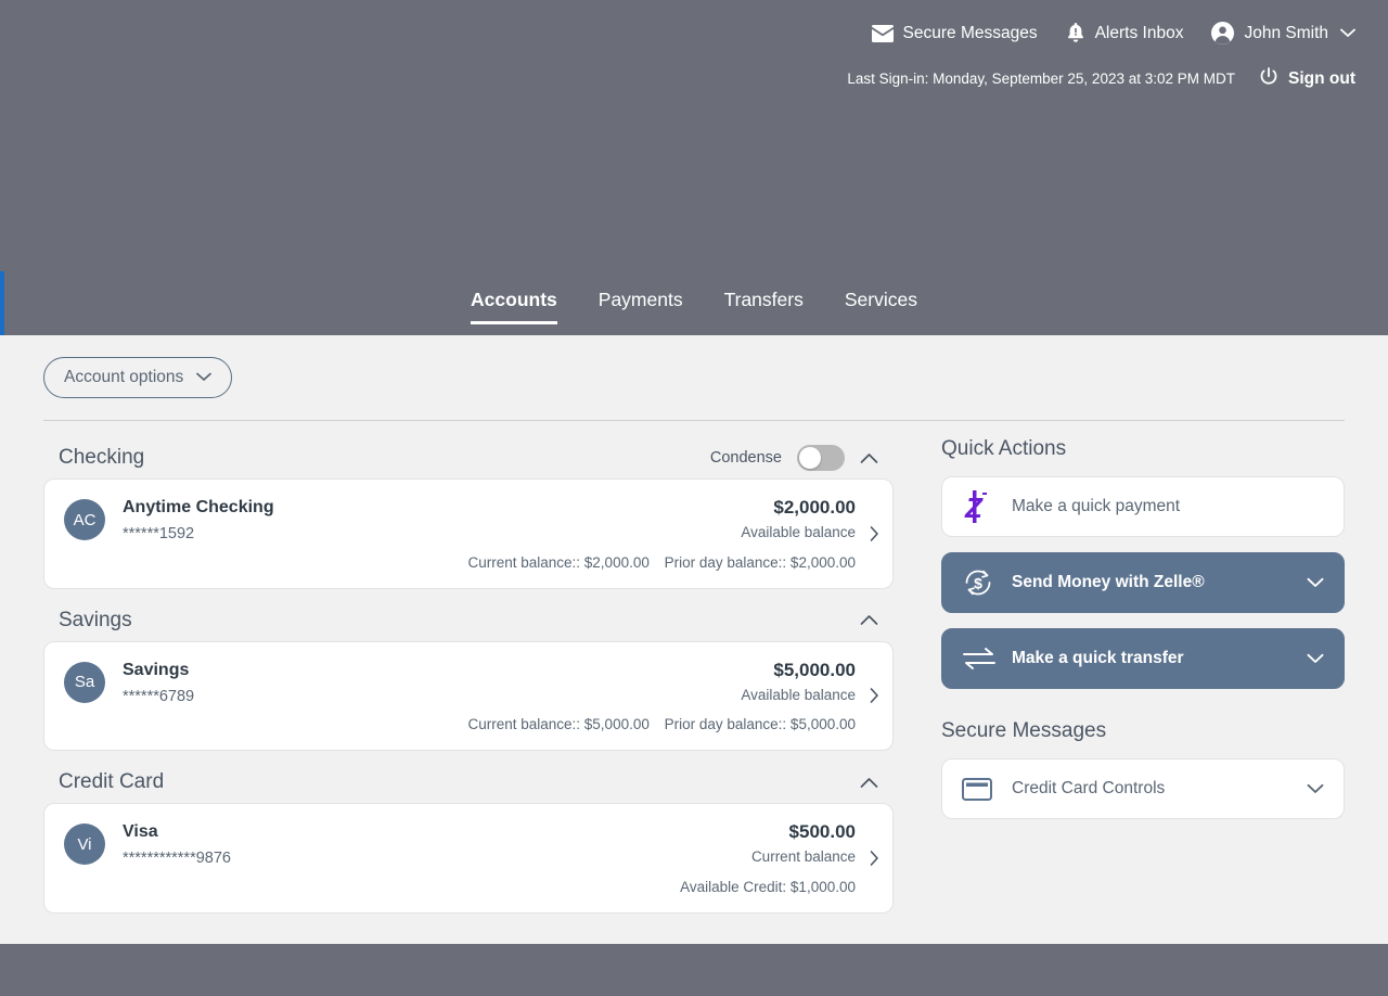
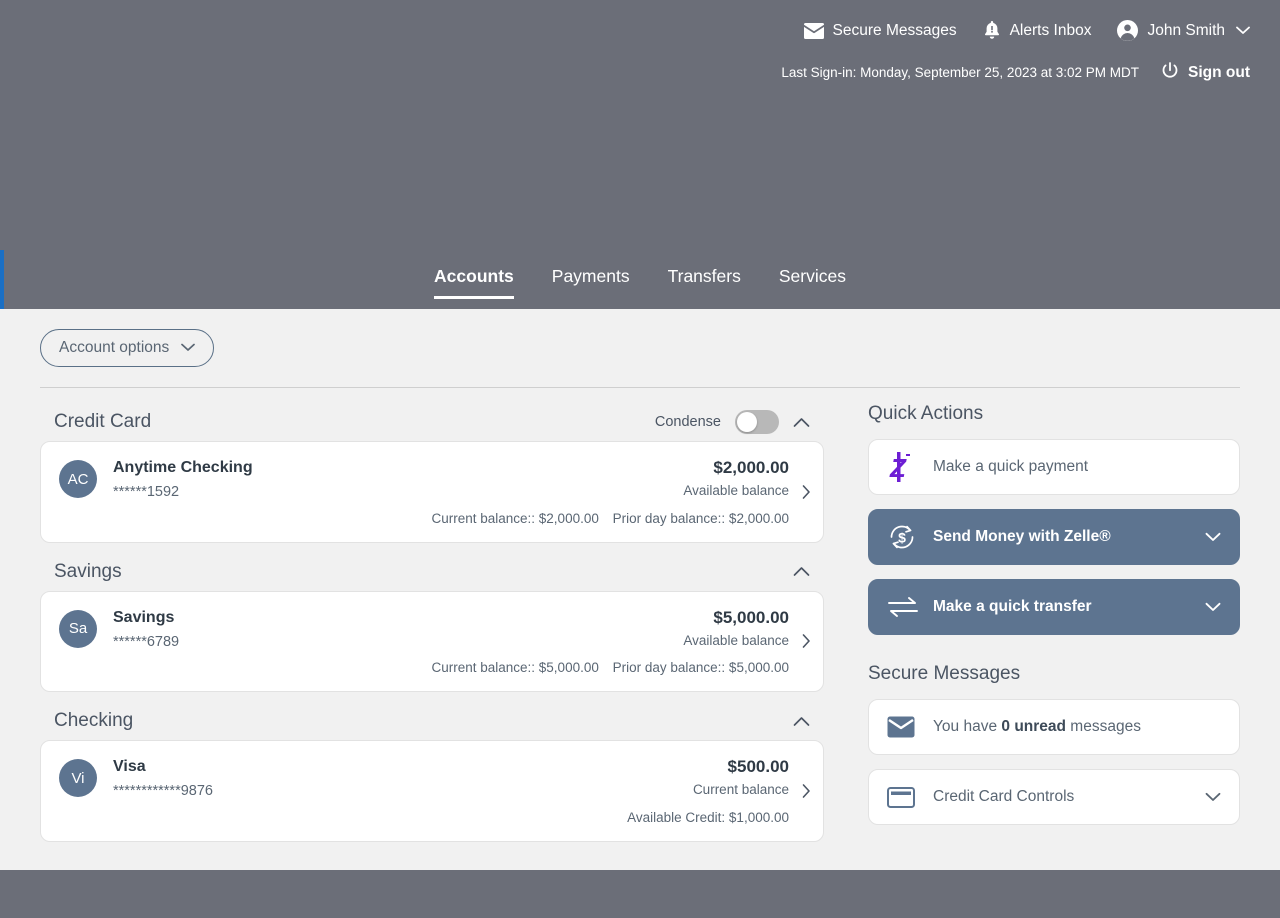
  Secure Messages
  Alerts Inbox
  John Smith
  Last Sign-in: Monday, September 25, 2023 at 3:02 PM MDT
  Sign out
  Accounts
  Payments
  Transfers
  Services
  Account options
- Checking
+ Credit Card
  Condense
  AC
  Anytime Checking
  ******1592
  $2,000.00
  Available balance
  Current balance:: $2,000.00 Prior day balance:: $2,000.00
  Savings
  Sa
  Savings
  ******6789
  $5,000.00
  Available balance
  Current balance:: $5,000.00 Prior day balance:: $5,000.00
- Credit Card
+ Checking
  Vi
  Visa
  ************9876
  $500.00
  Current balance
  Available Credit: $1,000.00
  Quick Actions
  Make a quick payment
  $
  Send Money with Zelle®
  Make a quick transfer
  Secure Messages
+ You have 0 unread messages
  Credit Card Controls
